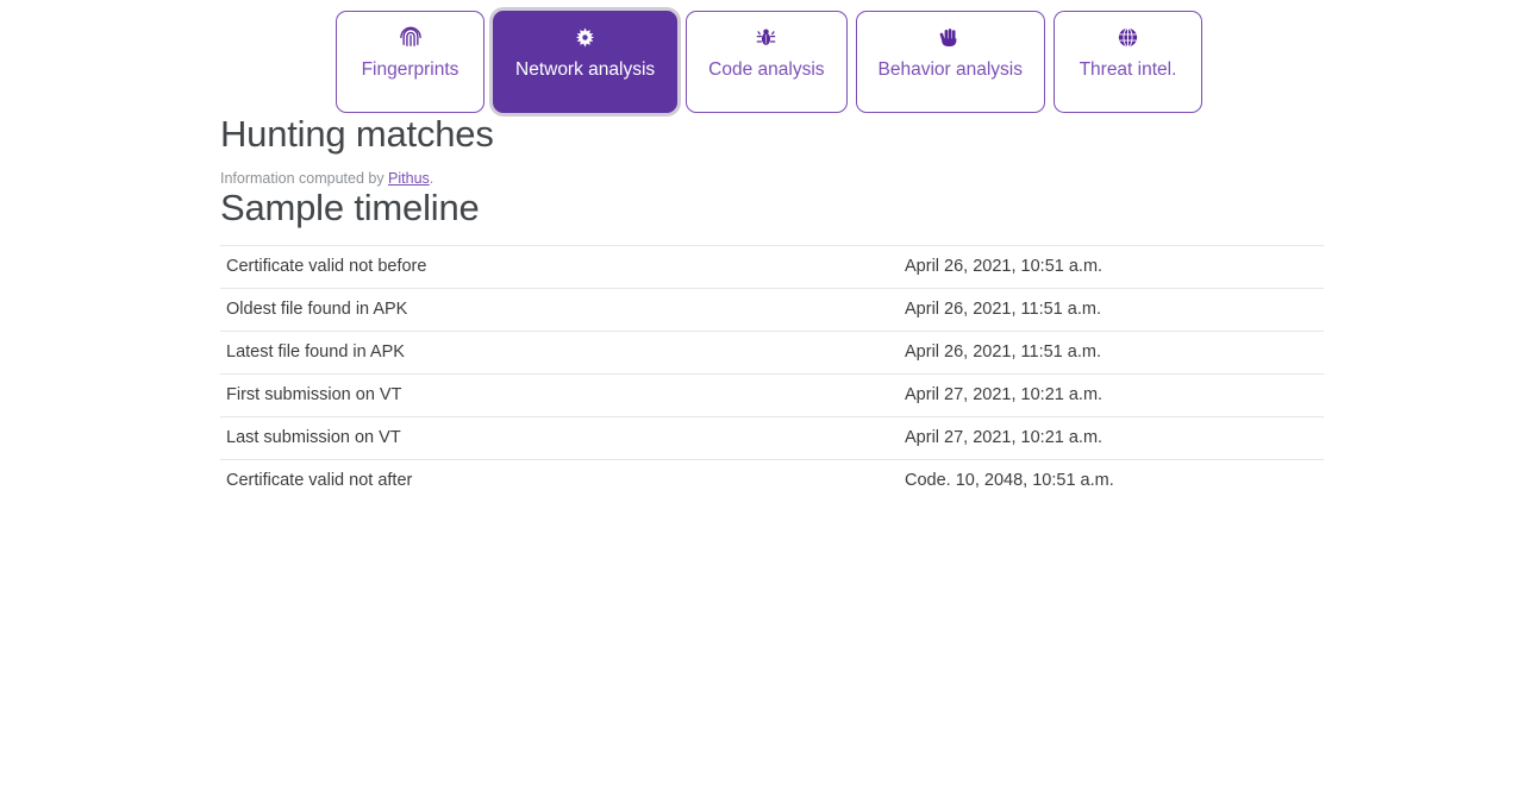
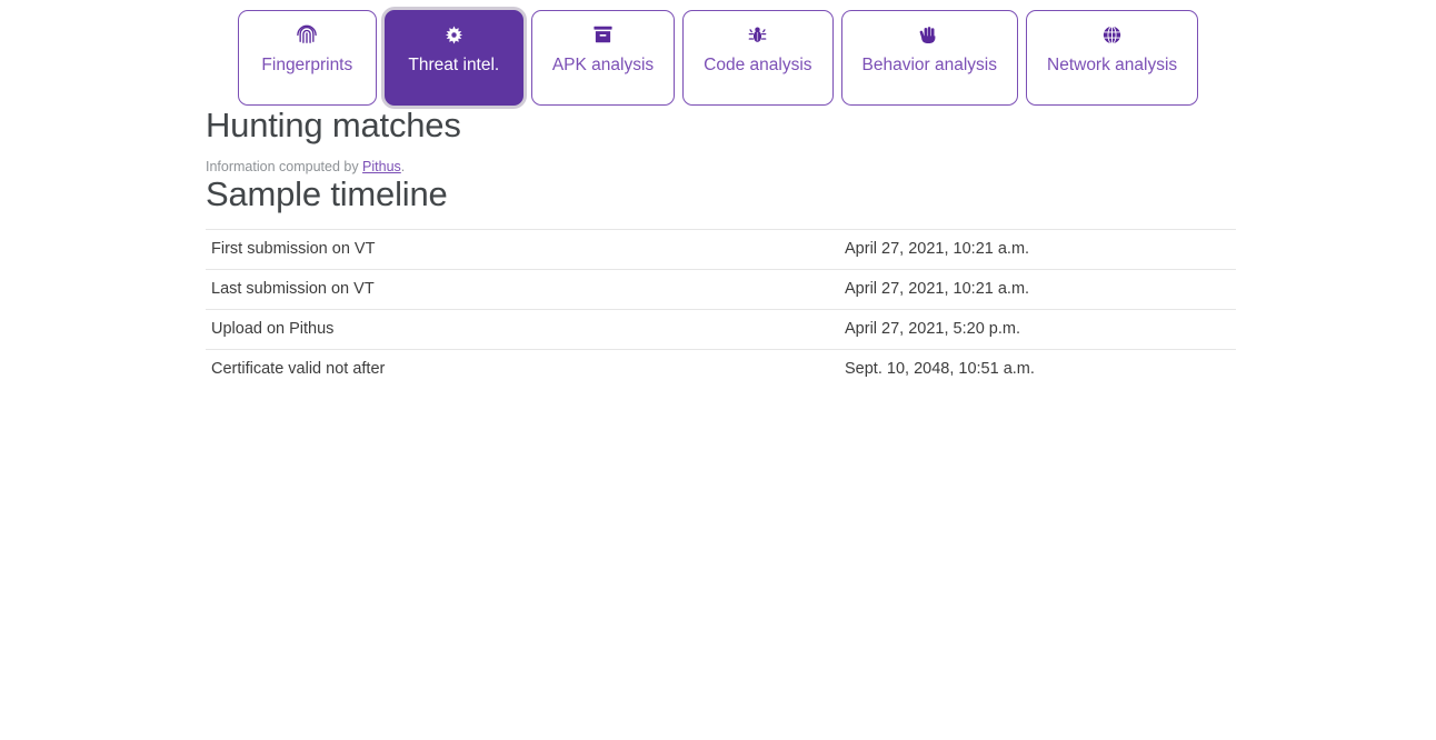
  Fingerprints
- Network analysis
+ Threat intel.
+ APK analysis
  Code analysis
  Behavior analysis
- Threat intel.
+ Network analysis
  Hunting matches
  Information computed by Pithus.
  Sample timeline
- Certificate valid not before	April 26, 2021, 10:51 a.m.
- Oldest file found in APK	April 26, 2021, 11:51 a.m.
- Latest file found in APK	April 26, 2021, 11:51 a.m.
  First submission on VT	April 27, 2021, 10:21 a.m.
  Last submission on VT	April 27, 2021, 10:21 a.m.
+ Upload on Pithus	April 27, 2021, 5:20 p.m.
- Certificate valid not after	Code. 10, 2048, 10:51 a.m.
+ Certificate valid not after	Sept. 10, 2048, 10:51 a.m.
